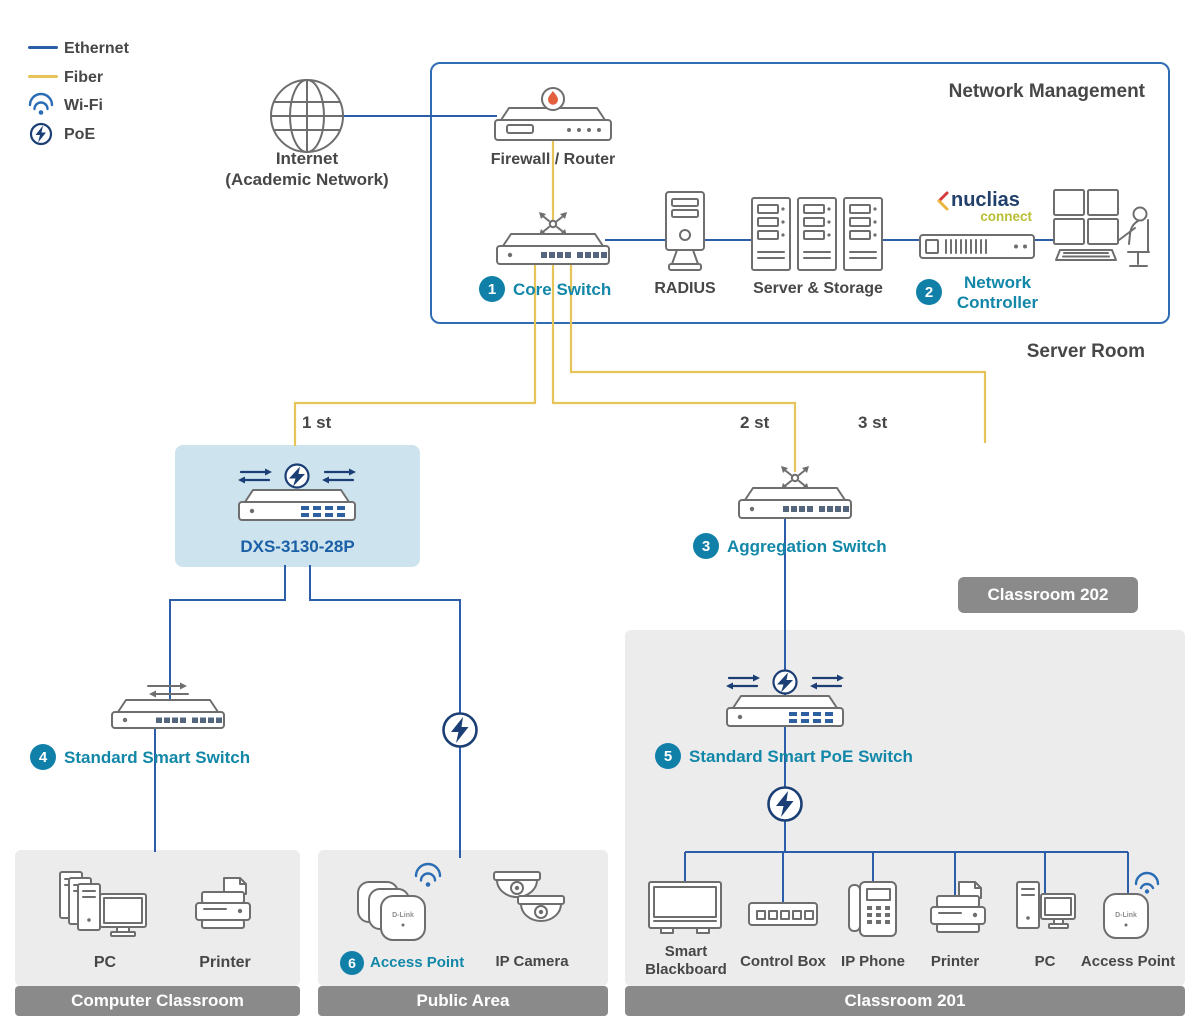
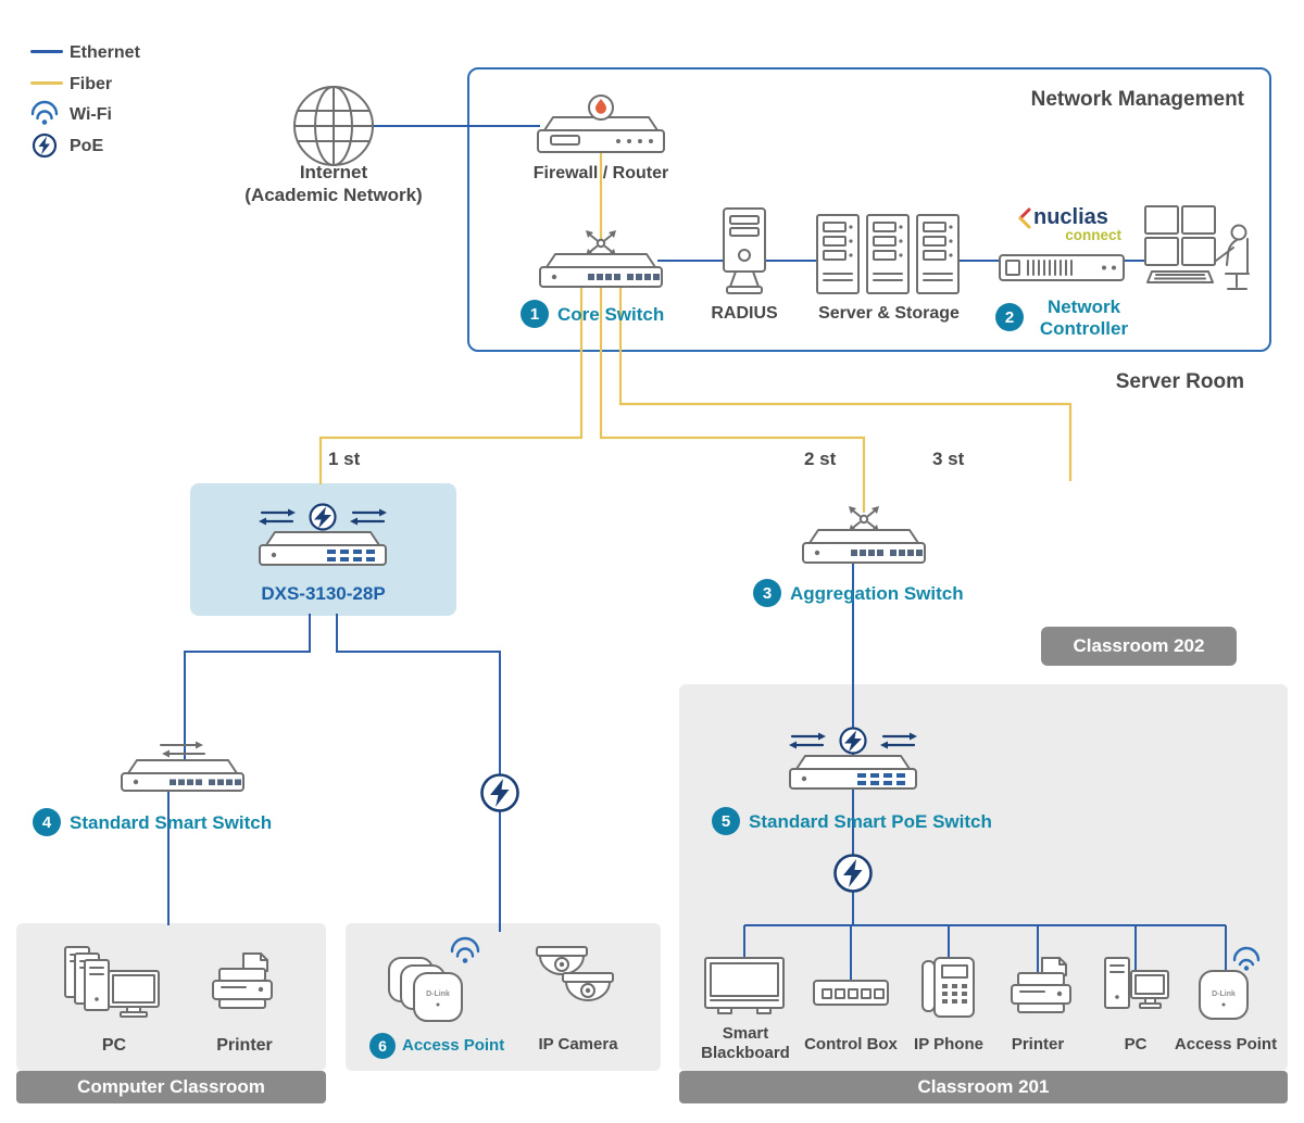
  Ethernet
  Fiber
  Wi-Fi
  PoE
  Internet
  (Academic Network)
  Network Management
  Server Room
  Firewall / Router
  1
  Core Switch
  RADIUS
  Server & Storage
  nuclias
  connect
  2
  Network
  Controller
  1 st
  2 st
  3 st
  DXS-3130-28P
  3
  Aggregation Switch
  Classroom 202
  4
  Standard Smart Switch
  5
  Standard Smart PoE Switch
  PC
  Printer
  6
  Access Point
  IP Camera
  Smart
  Blackboard
  Control Box
  IP Phone
  Printer
  PC
  Access Point
  Computer Classroom
- Public Area
  Classroom 201
